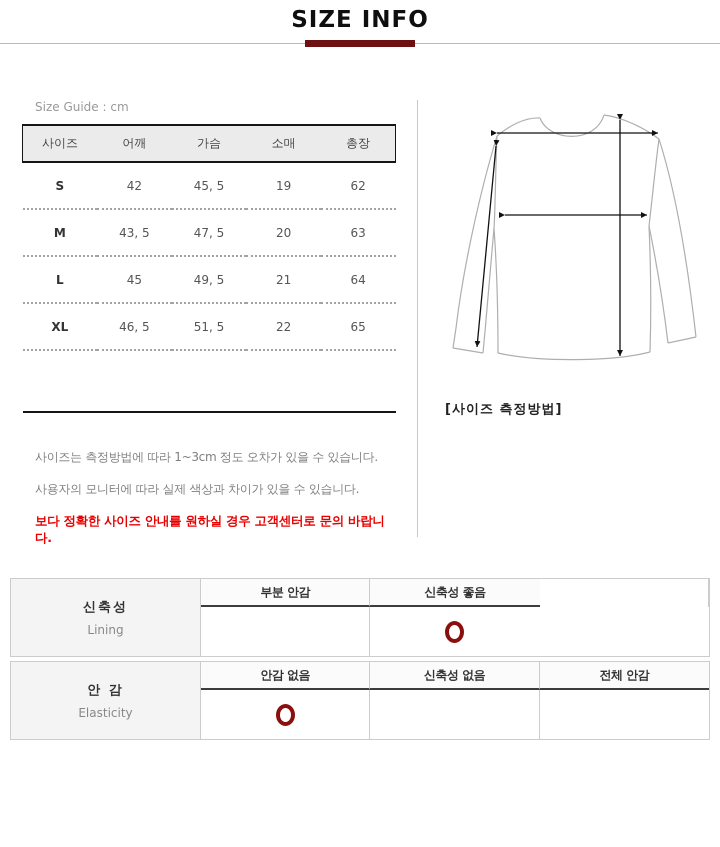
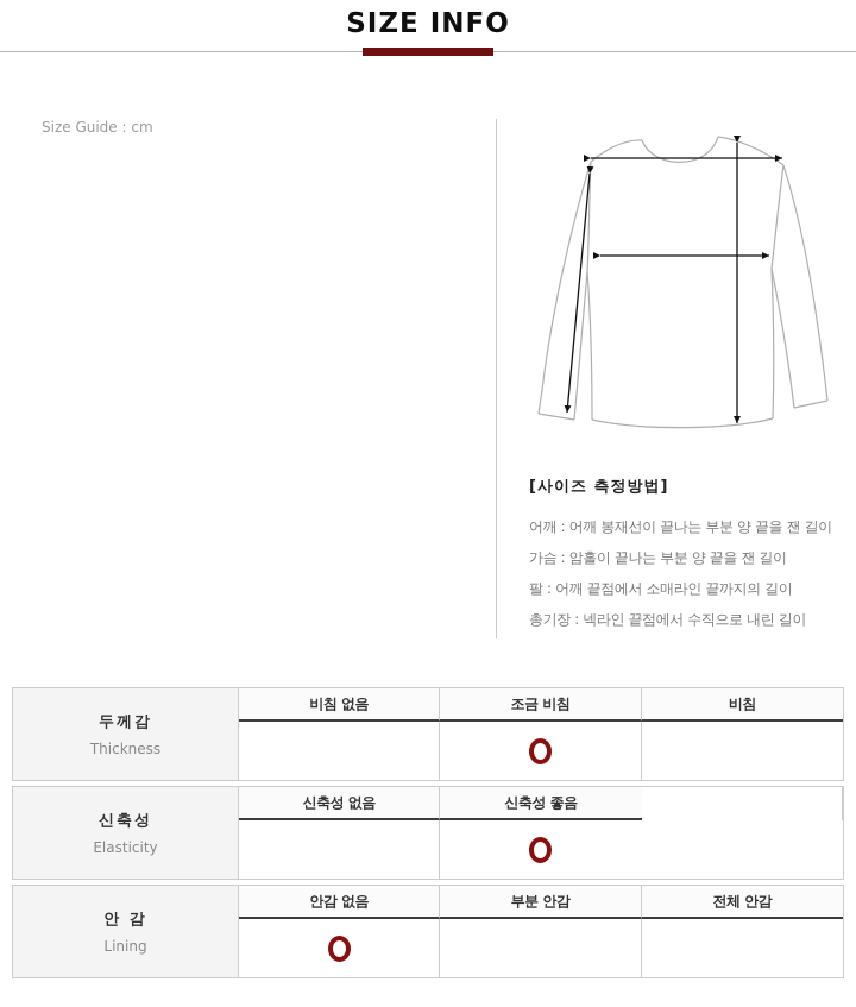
  SIZE INFO
  Size Guide : cm
- 사이즈	어깨	가슴	소매	총장
- S	42	45, 5	19	62
- M	43, 5	47, 5	20	63
- L	45	49, 5	21	64
- XL	46, 5	51, 5	22	65
- 사이즈는 측정방법에 따라 1~3cm 정도 오차가 있을 수 있습니다.
- 사용자의 모니터에 따라 실제 색상과 차이가 있을 수 있습니다.
- 보다 정확한 사이즈 안내를 원하실 경우 고객센터로 문의 바랍니다.
  [사이즈 측정방법]
+ 어깨 : 어깨 봉재선이 끝나는 부분 양 끝을 잰 길이
+ 가슴 : 암홀이 끝나는 부분 양 끝을 잰 길이
+ 팔 : 어깨 끝점에서 소매라인 끝까지의 길이
+ 총기장 : 넥라인 끝점에서 수직으로 내린 길이
+ 두께감
+ Thickness
+ 비침 없음
+ 조금 비침
+ 비침
  신축성
- Lining
+ Elasticity
- 부분 안감
+ 신축성 없음
  신축성 좋음
  안 감
- Elasticity
+ Lining
  안감 없음
- 신축성 없음
+ 부분 안감
  전체 안감
